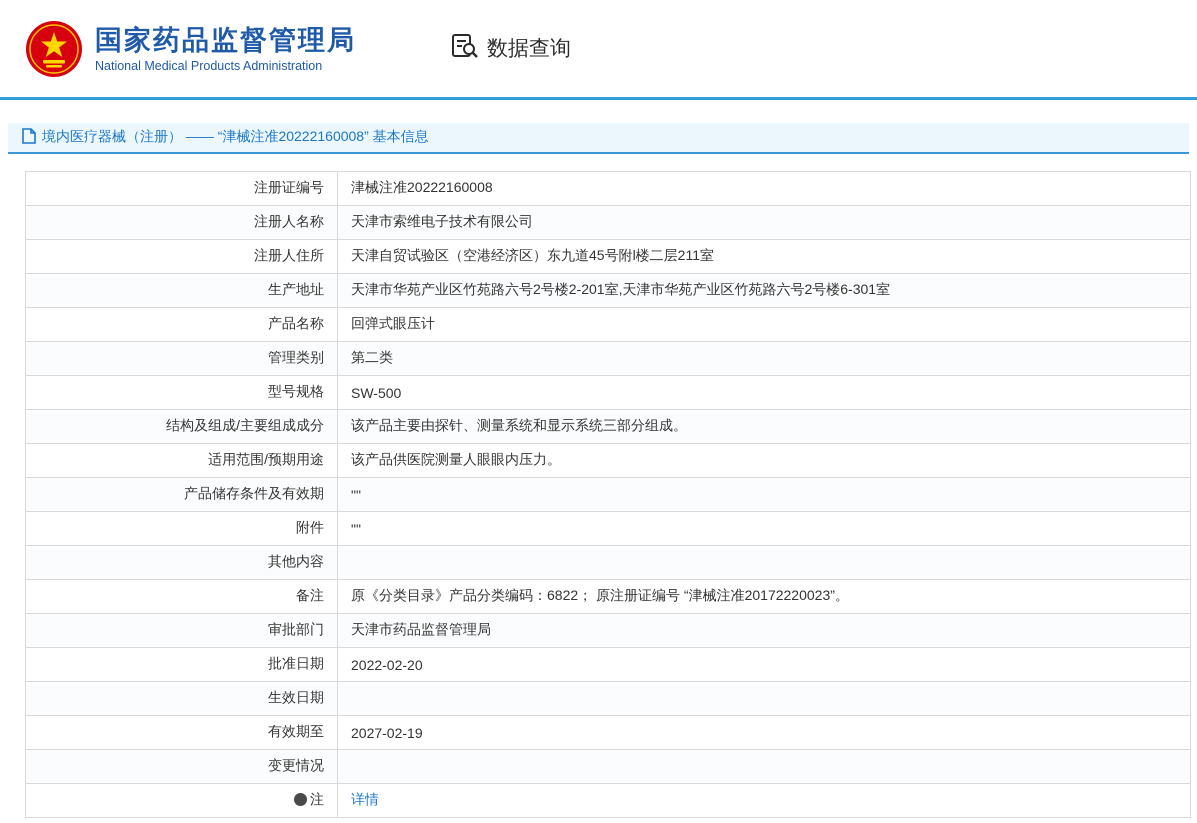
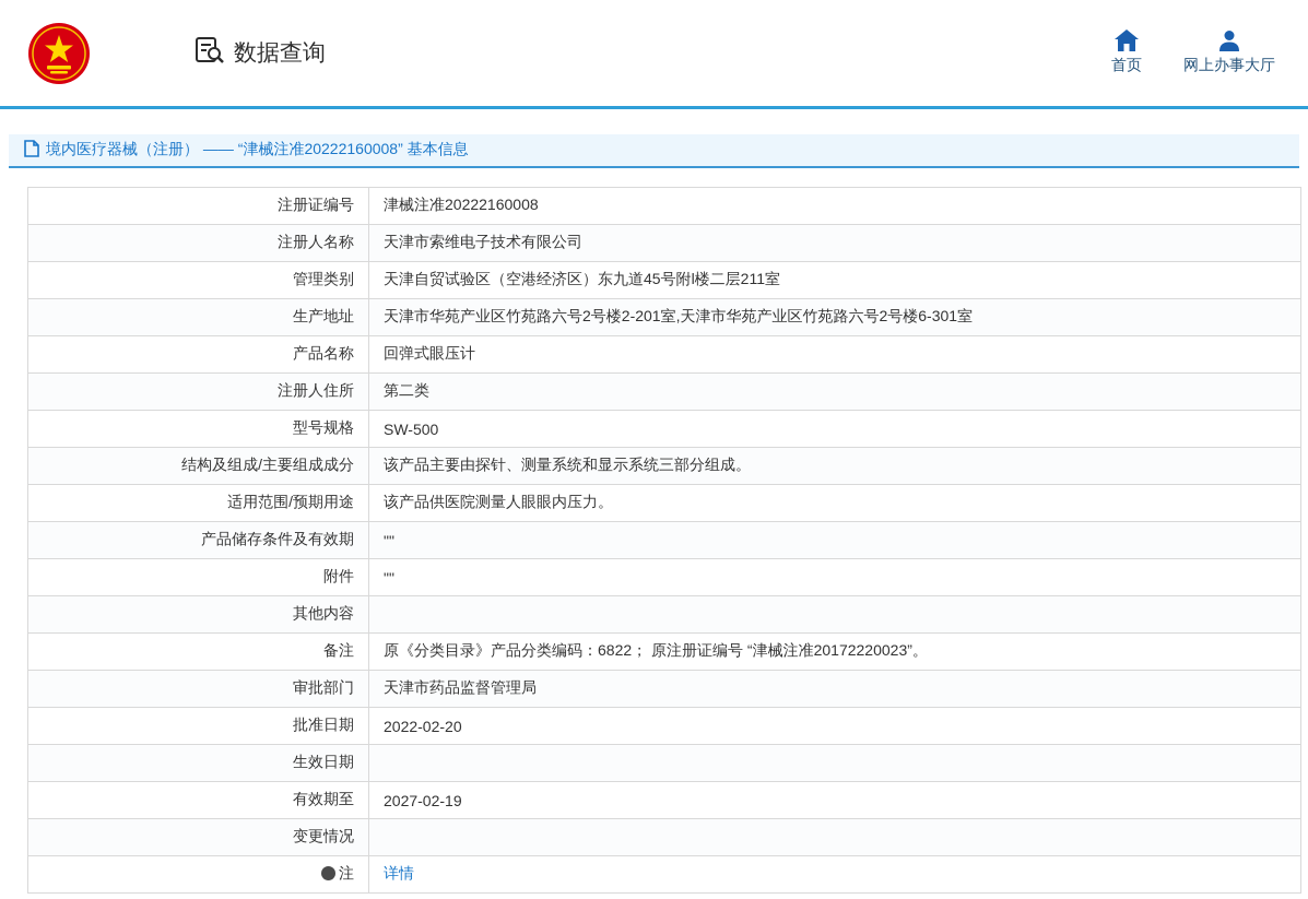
- 国家药品监督管理局
- National Medical Products Administration
  数据查询
+ 首页
+ 网上办事大厅
  境内医疗器械（注册） —— “津械注准20222160008” 基本信息
  注册证编号	津械注准20222160008
  注册人名称	天津市索维电子技术有限公司
- 注册人住所	天津自贸试验区（空港经济区）东九道45号附l楼二层211室
+ 管理类别	天津自贸试验区（空港经济区）东九道45号附l楼二层211室
  生产地址	天津市华苑产业区竹苑路六号2号楼2-201室,天津市华苑产业区竹苑路六号2号楼6-301室
  产品名称	回弹式眼压计
- 管理类别	第二类
+ 注册人住所	第二类
  型号规格	SW-500
  结构及组成/主要组成成分	该产品主要由探针、测量系统和显示系统三部分组成。
  适用范围/预期用途	该产品供医院测量人眼眼内压力。
  产品储存条件及有效期	""
  附件	""
  其他内容
  备注	原《分类目录》产品分类编码：6822； 原注册证编号 “津械注准20172220023”。
  审批部门	天津市药品监督管理局
  批准日期	2022-02-20
  生效日期
  有效期至	2027-02-19
  变更情况
  注	详情
